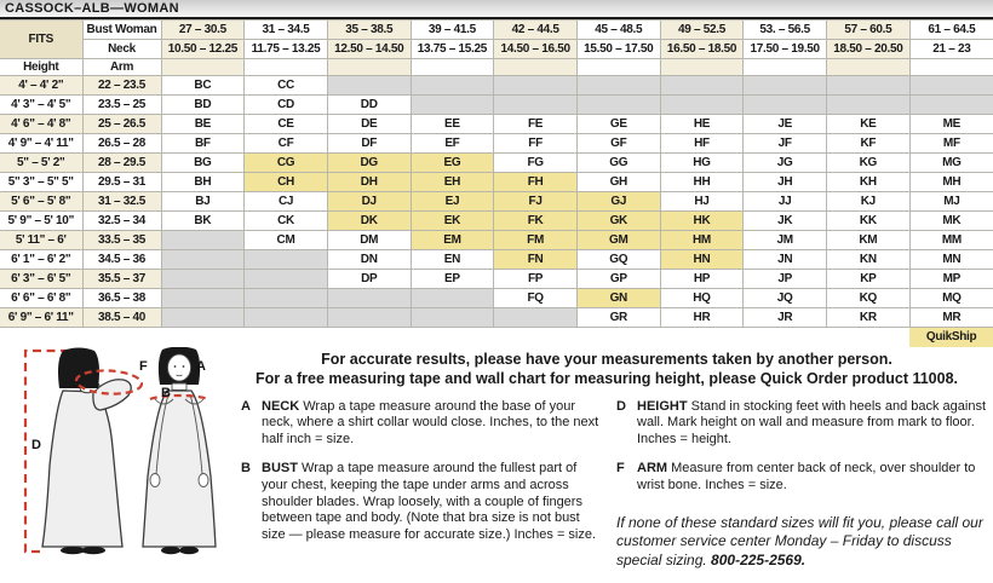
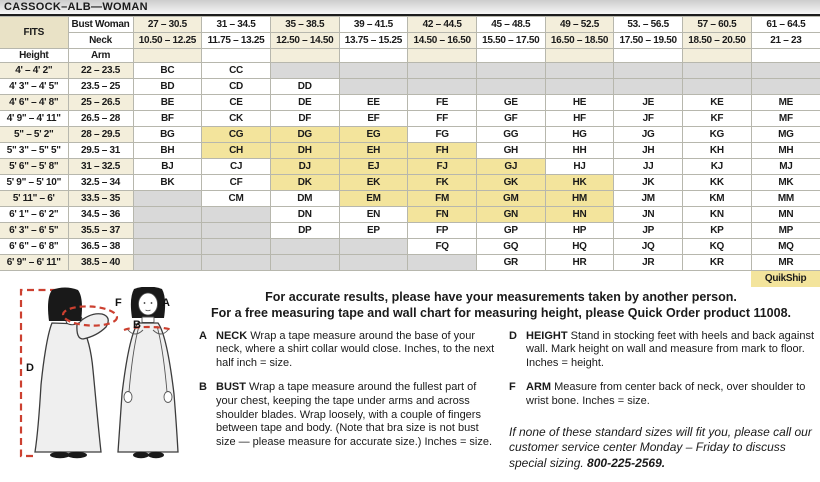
  CASSOCK–ALB—WOMAN
  FITS	Bust Woman	27 – 30.5	31 – 34.5	35 – 38.5	39 – 41.5	42 – 44.5	45 – 48.5	49 – 52.5	53. – 56.5	57 – 60.5	61 – 64.5
  Neck	10.50 – 12.25	11.75 – 13.25	12.50 – 14.50	13.75 – 15.25	14.50 – 16.50	15.50 – 17.50	16.50 – 18.50	17.50 – 19.50	18.50 – 20.50	21 – 23
  Height	Arm
  4' – 4' 2"	22 – 23.5	BC	CC
  4' 3" – 4' 5"	23.5 – 25	BD	CD	DD
  4' 6" – 4' 8"	25 – 26.5	BE	CE	DE	EE	FE	GE	HE	JE	KE	ME
- 4' 9" – 4' 11"	26.5 – 28	BF	CF	DF	EF	FF	GF	HF	JF	KF	MF
+ 4' 9" – 4' 11"	26.5 – 28	BF	CK	DF	EF	FF	GF	HF	JF	KF	MF
  5" – 5' 2"	28 – 29.5	BG	CG	DG	EG	FG	GG	HG	JG	KG	MG
  5" 3" – 5" 5"	29.5 – 31	BH	CH	DH	EH	FH	GH	HH	JH	KH	MH
  5' 6" – 5' 8"	31 – 32.5	BJ	CJ	DJ	EJ	FJ	GJ	HJ	JJ	KJ	MJ
- 5' 9" – 5' 10"	32.5 – 34	BK	CK	DK	EK	FK	GK	HK	JK	KK	MK
+ 5' 9" – 5' 10"	32.5 – 34	BK	CF	DK	EK	FK	GK	HK	JK	KK	MK
  5' 11" – 6'	33.5 – 35		CM	DM	EM	FM	GM	HM	JM	KM	MM
- 6' 1" – 6' 2"	34.5 – 36			DN	EN	FN	GQ	HN	JN	KN	MN
+ 6' 1" – 6' 2"	34.5 – 36			DN	EN	FN	GN	HN	JN	KN	MN
  6' 3" – 6' 5"	35.5 – 37			DP	EP	FP	GP	HP	JP	KP	MP
- 6' 6" – 6' 8"	36.5 – 38					FQ	GN	HQ	JQ	KQ	MQ
+ 6' 6" – 6' 8"	36.5 – 38					FQ	GQ	HQ	JQ	KQ	MQ
  6' 9" – 6' 11"	38.5 – 40						GR	HR	JR	KR	MR
  											QuikShip
  D
  F
  A
  B
  For accurate results, please have your measurements taken by another person.
  For a free measuring tape and wall chart for measuring height, please Quick Order product 11008.
  A
  NECK Wrap a tape measure around the base of your neck, where a shirt collar would close. Inches, to the next half inch = size.
  B
  BUST Wrap a tape measure around the fullest part of your chest, keeping the tape under arms and across shoulder blades. Wrap loosely, with a couple of fingers between tape and body. (Note that bra size is not bust size — please measure for accurate size.) Inches = size.
  D
  HEIGHT Stand in stocking feet with heels and back against wall. Mark height on wall and measure from mark to floor. Inches = height.
  F
  ARM Measure from center back of neck, over shoulder to wrist bone. Inches = size.
  If none of these standard sizes will fit you, please call our customer service center Monday – Friday to discuss special sizing. 800-225-2569.
